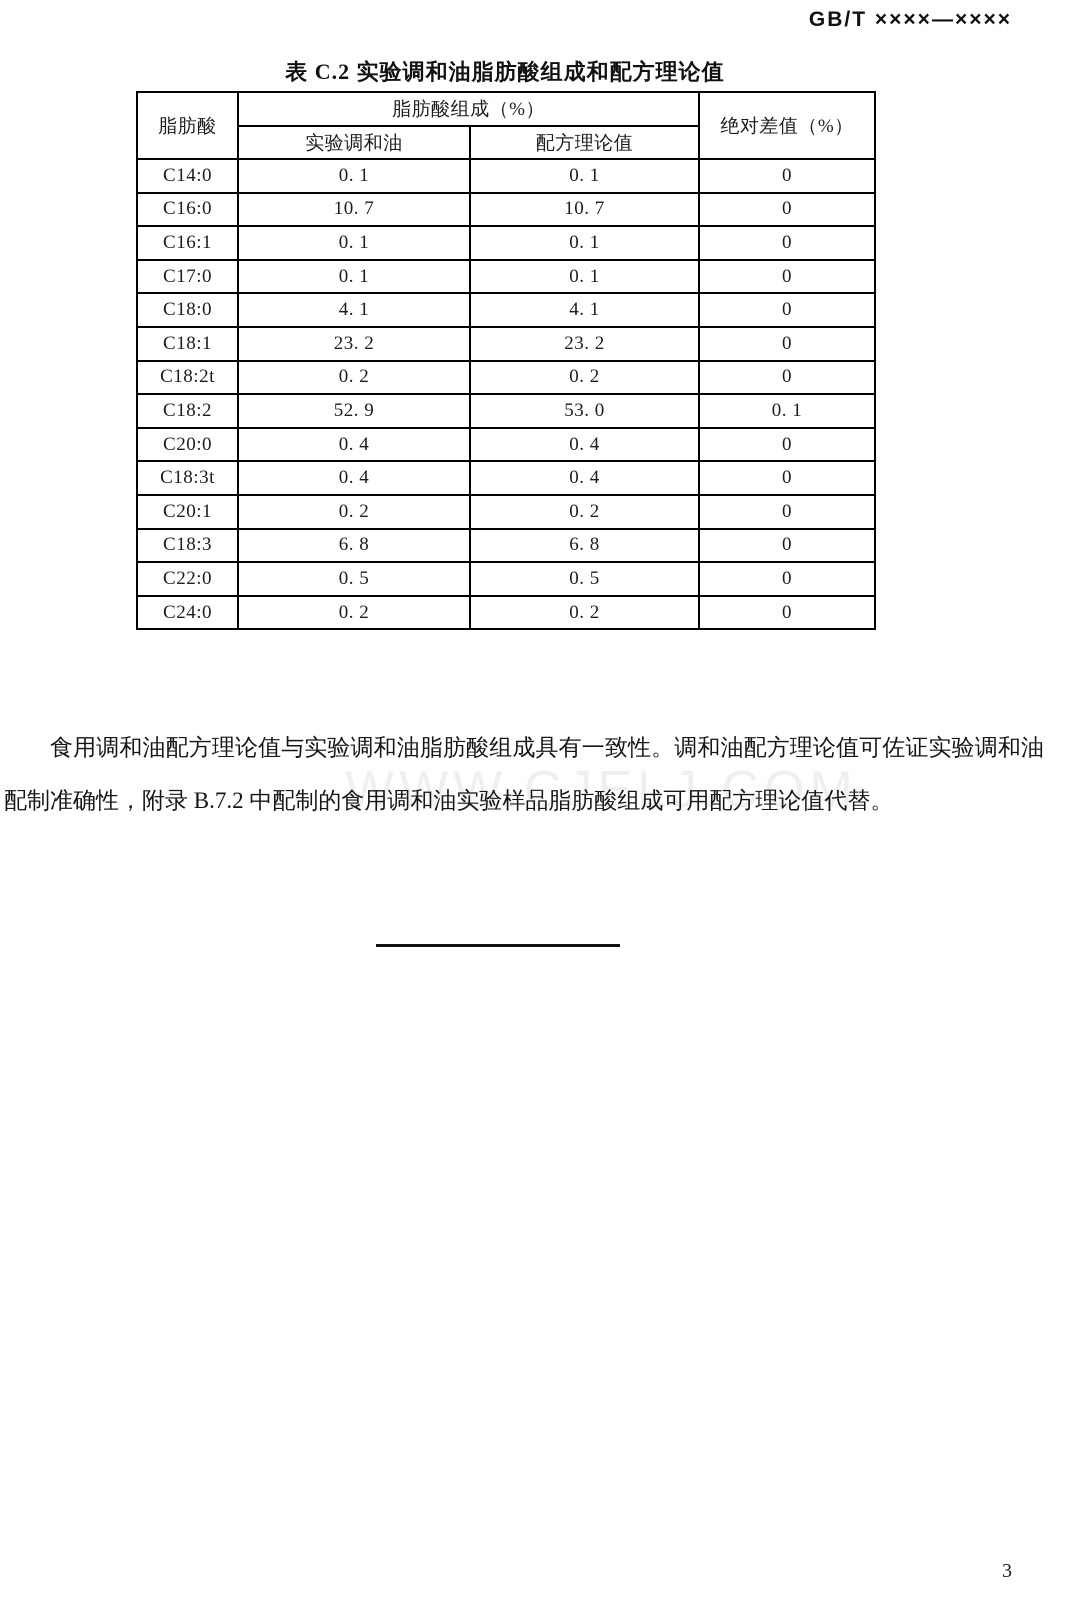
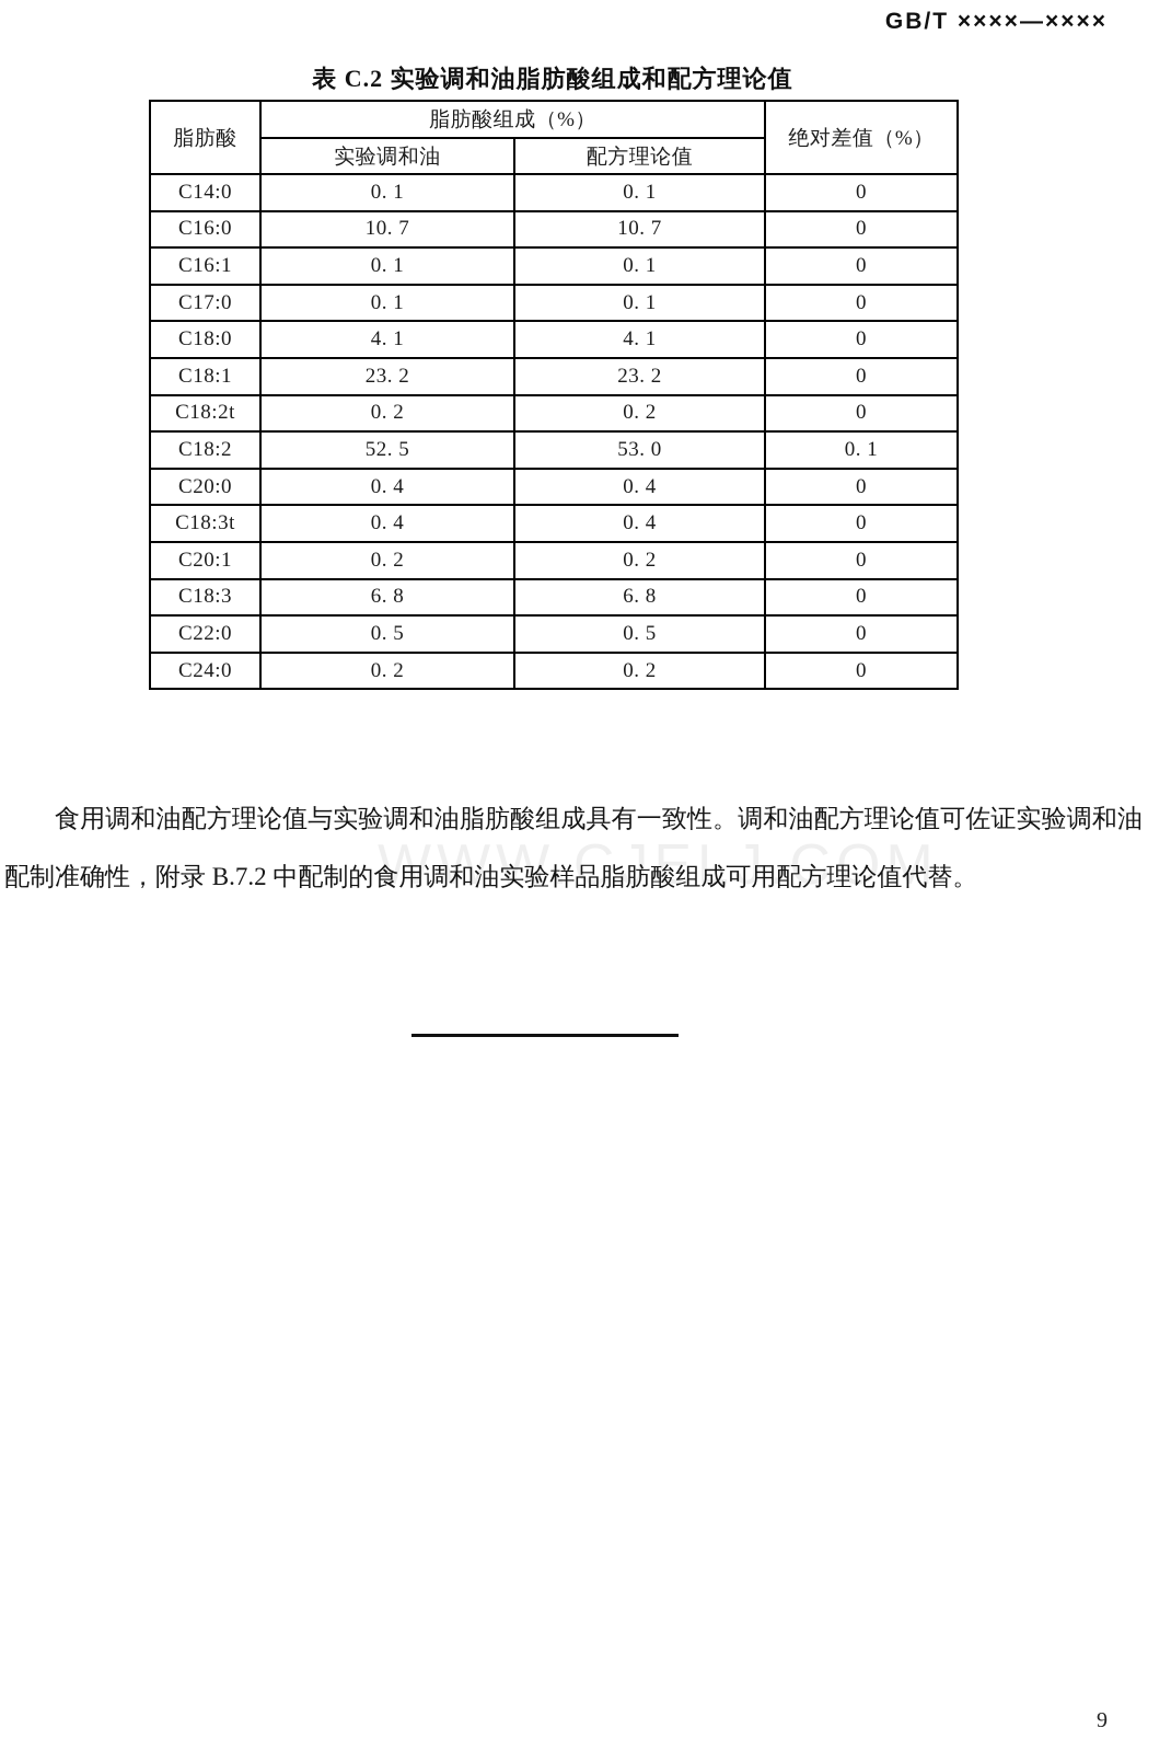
  GB/T ××××—××××
  表 C.2 实验调和油脂肪酸组成和配方理论值
  脂肪酸	脂肪酸组成（%）	绝对差值（%）
  实验调和油	配方理论值
  C14:0	0. 1	0. 1	0
  C16:0	10. 7	10. 7	0
  C16:1	0. 1	0. 1	0
  C17:0	0. 1	0. 1	0
  C18:0	4. 1	4. 1	0
  C18:1	23. 2	23. 2	0
  C18:2t	0. 2	0. 2	0
- C18:2	52. 9	53. 0	0. 1
+ C18:2	52. 5	53. 0	0. 1
  C20:0	0. 4	0. 4	0
  C18:3t	0. 4	0. 4	0
  C20:1	0. 2	0. 2	0
  C18:3	6. 8	6. 8	0
  C22:0	0. 5	0. 5	0
  C24:0	0. 2	0. 2	0
  WWW.CJELJ.COM
  食用调和油配方理论值与实验调和油脂肪酸组成具有一致性。调和油配方理论值可佐证实验调和油配制准确性，附录 B.7.2 中配制的食用调和油实验样品脂肪酸组成可用配方理论值代替。
- 3
+ 9
